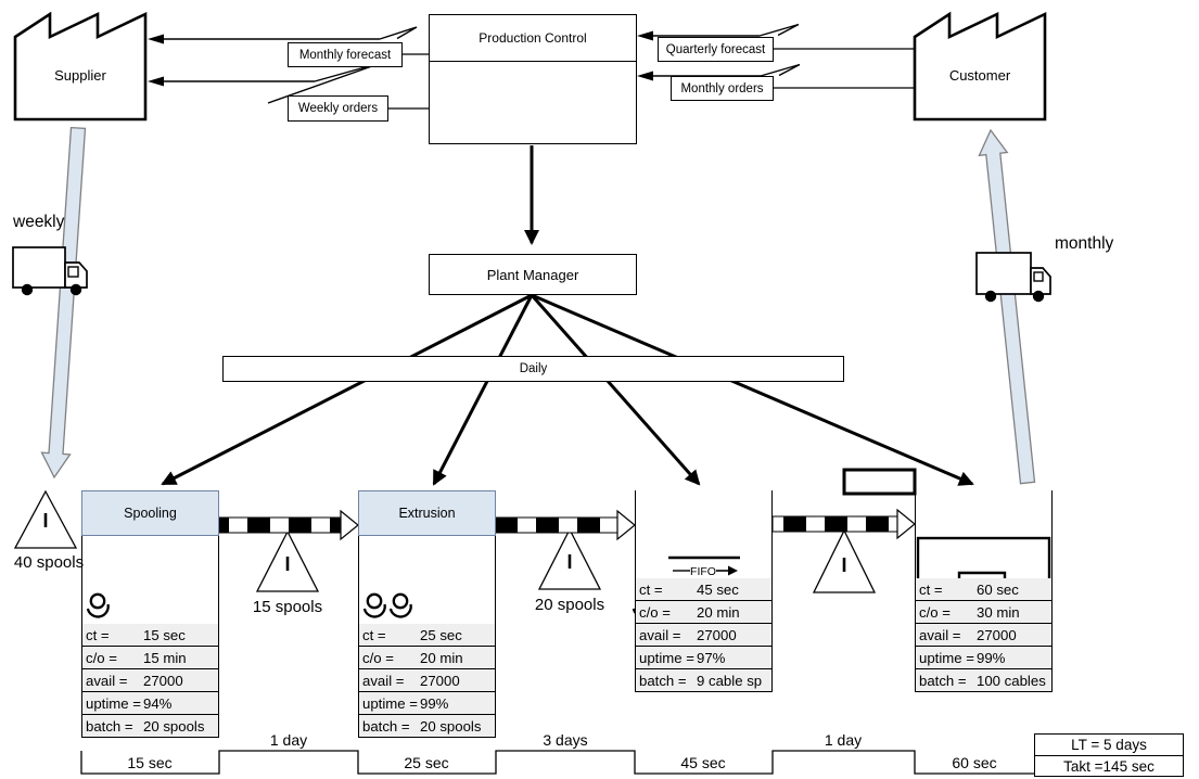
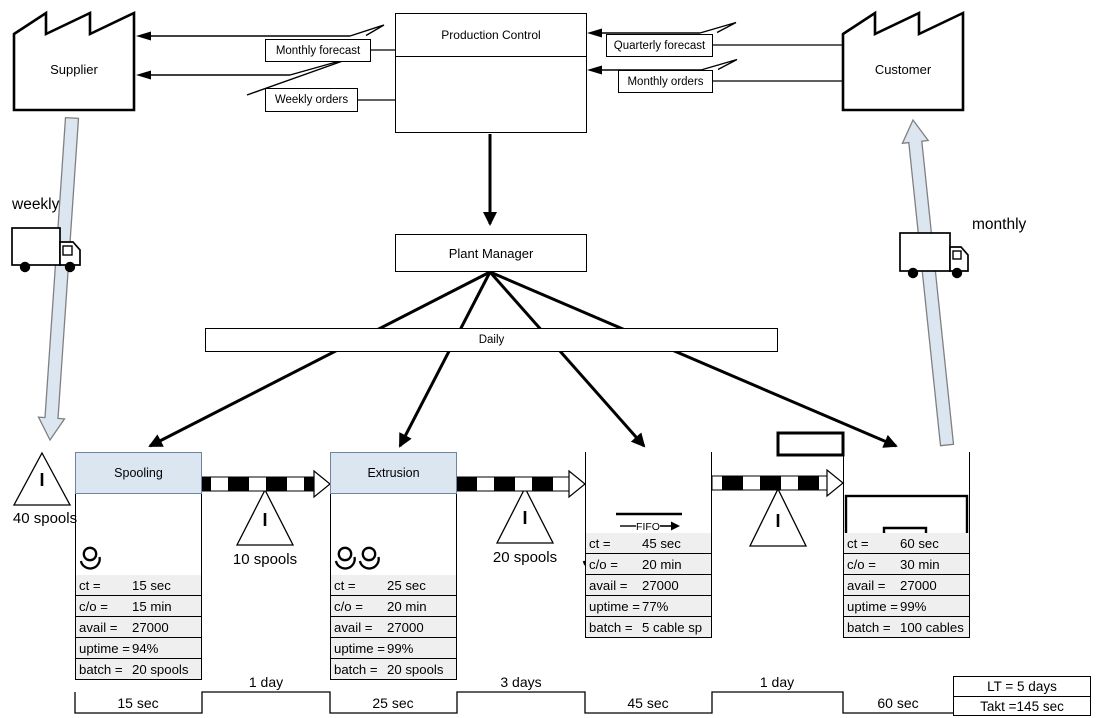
  FIFO
  Supplier
  Customer
  Production Control
  Monthly forecast
  Weekly orders
  Quarterly forecast
  Monthly orders
  Plant Manager
  Daily
  weekly
  monthly
  I
  40 spools
  I
- 15 spools
+ 10 spools
  I
  20 spools
  I
  Spooling
  ct =
  15 sec
  c/o =
  15 min
  avail =
  27000
  uptime =
  94%
  batch =
  20 spools
  Extrusion
  ct =
  25 sec
  c/o =
  20 min
  avail =
  27000
  uptime =
  99%
  batch =
  20 spools
  ct =
  45 sec
  c/o =
  20 min
  avail =
  27000
  uptime =
- 97%
+ 77%
  batch =
- 9 cable sp
+ 5 cable sp
  ct =
  60 sec
  c/o =
  30 min
  avail =
  27000
  uptime =
  99%
  batch =
  100 cables
  15 sec
  1 day
  25 sec
  3 days
  45 sec
  1 day
  60 sec
  LT = 5 days
  Takt =145 sec
